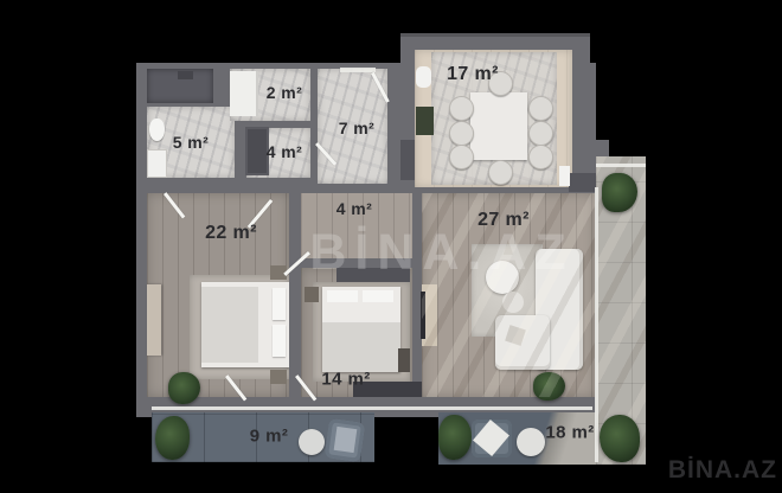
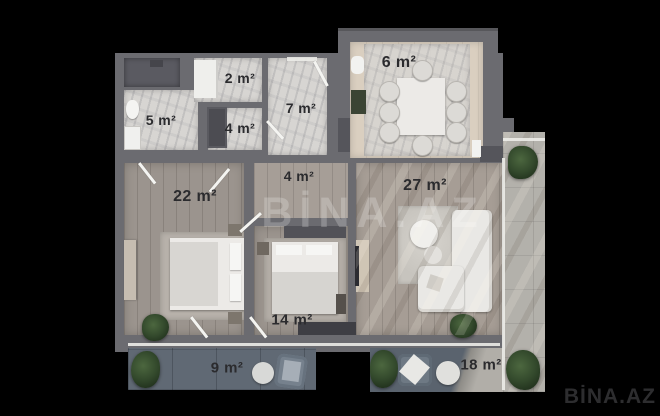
  2 m²
  5 m²
  4 m²
  7 m²
- 17 m²
+ 6 m²
  22 m²
  4 m²
  27 m²
  14 m²
  9 m²
  18 m²
  BİNA.AZ
  BİNA.AZ
